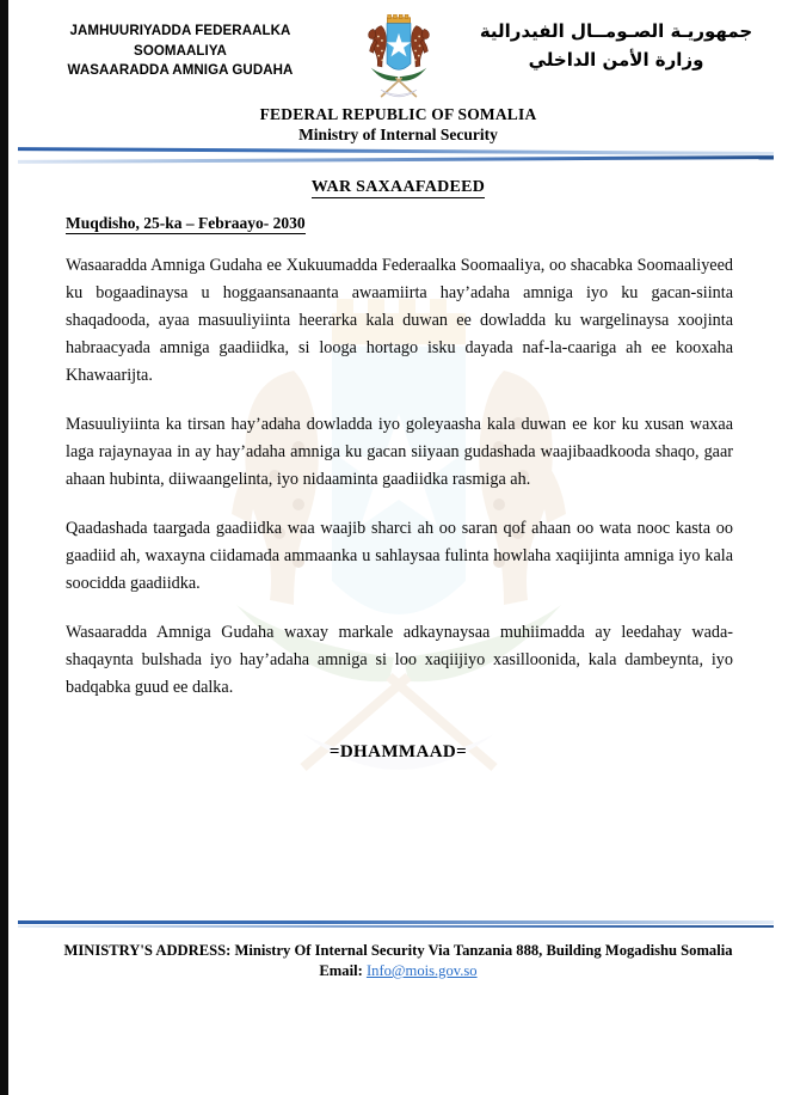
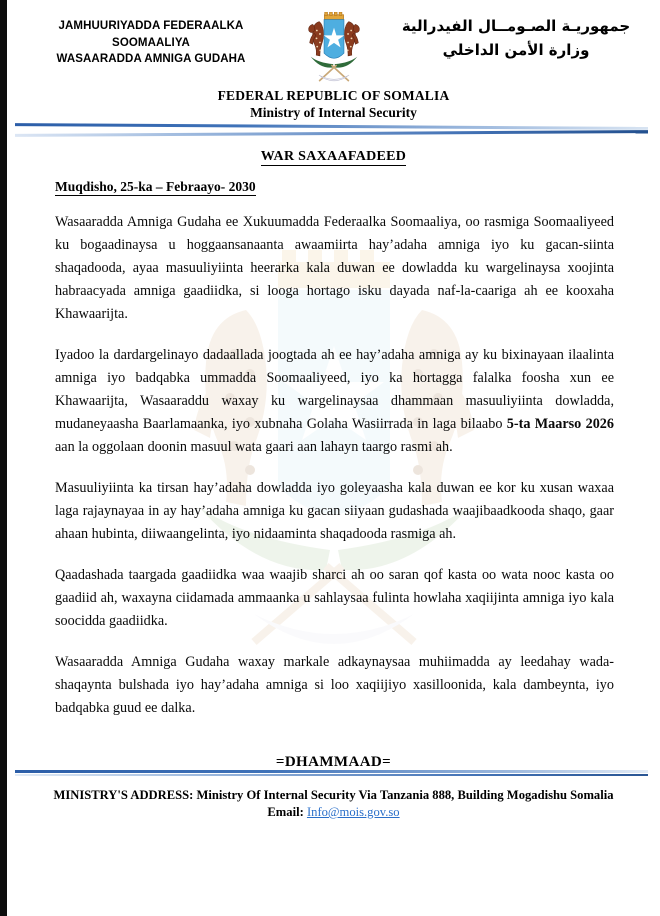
  JAMHUURIYADDA FEDERAALKA
  SOOMAALIYA
  WASAARADDA AMNIGA GUDAHA
  جمهوريـة الصـومــال الفيدرالية
  وزارة الأمن الداخلي
  FEDERAL REPUBLIC OF SOMALIA
  Ministry of Internal Security
  WAR SAXAAFADEED
  Muqdisho, 25-ka – Febraayo- 2030
- Wasaaradda Amniga Gudaha ee Xukuumadda Federaalka Soomaaliya, oo shacabka Soomaaliyeed ku bogaadinaysa u hoggaansanaanta awaamiirta hay’adaha amniga iyo ku gacan-siinta shaqadooda, ayaa masuuliyiinta heerarka kala duwan ee dowladda ku wargelinaysa xoojinta habraacyada amniga gaadiidka, si looga hortago isku dayada naf-la-caariga ah ee kooxaha Khawaarijta.
+ Wasaaradda Amniga Gudaha ee Xukuumadda Federaalka Soomaaliya, oo rasmiga Soomaaliyeed ku bogaadinaysa u hoggaansanaanta awaamiirta hay’adaha amniga iyo ku gacan-siinta shaqadooda, ayaa masuuliyiinta heerarka kala duwan ee dowladda ku wargelinaysa xoojinta habraacyada amniga gaadiidka, si looga hortago isku dayada naf-la-caariga ah ee kooxaha Khawaarijta.
+ Iyadoo la dardargelinayo dadaallada joogtada ah ee hay’adaha amniga ay ku bixinayaan ilaalinta amniga iyo badqabka ummadda Soomaaliyeed, iyo ka hortagga falalka foosha xun ee Khawaarijta, Wasaaraddu waxay ku wargelinaysaa dhammaan masuuliyiinta dowladda, mudaneyaasha Baarlamaanka, iyo xubnaha Golaha Wasiirrada in laga bilaabo 5-ta Maarso 2026 aan la oggolaan doonin masuul wata gaari aan lahayn taargo rasmi ah.
- Masuuliyiinta ka tirsan hay’adaha dowladda iyo goleyaasha kala duwan ee kor ku xusan waxaa laga rajaynayaa in ay hay’adaha amniga ku gacan siiyaan gudashada waajibaadkooda shaqo, gaar ahaan hubinta, diiwaangelinta, iyo nidaaminta gaadiidka rasmiga ah.
+ Masuuliyiinta ka tirsan hay’adaha dowladda iyo goleyaasha kala duwan ee kor ku xusan waxaa laga rajaynayaa in ay hay’adaha amniga ku gacan siiyaan gudashada waajibaadkooda shaqo, gaar ahaan hubinta, diiwaangelinta, iyo nidaaminta shaqadooda rasmiga ah.
- Qaadashada taargada gaadiidka waa waajib sharci ah oo saran qof ahaan oo wata nooc kasta oo gaadiid ah, waxayna ciidamada ammaanka u sahlaysaa fulinta howlaha xaqiijinta amniga iyo kala soocidda gaadiidka.
+ Qaadashada taargada gaadiidka waa waajib sharci ah oo saran qof kasta oo wata nooc kasta oo gaadiid ah, waxayna ciidamada ammaanka u sahlaysaa fulinta howlaha xaqiijinta amniga iyo kala soocidda gaadiidka.
  Wasaaradda Amniga Gudaha waxay markale adkaynaysaa muhiimadda ay leedahay wada-shaqaynta bulshada iyo hay’adaha amniga si loo xaqiijiyo xasilloonida, kala dambeynta, iyo badqabka guud ee dalka.
  =DHAMMAAD=
  MINISTRY'S ADDRESS: Ministry Of Internal Security Via Tanzania 888, Building Mogadishu Somalia
  Email: Info@mois.gov.so
